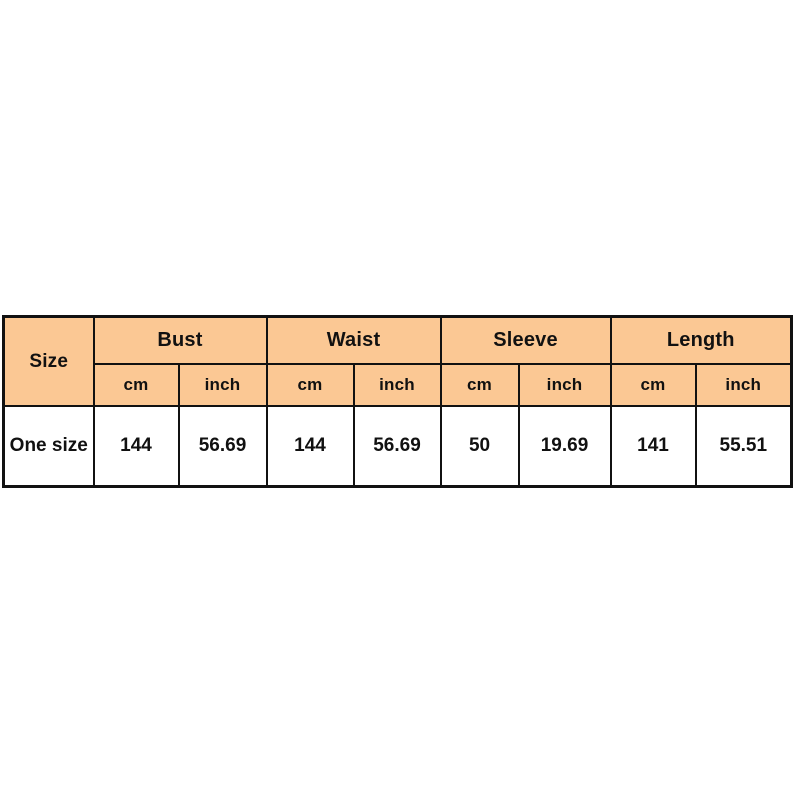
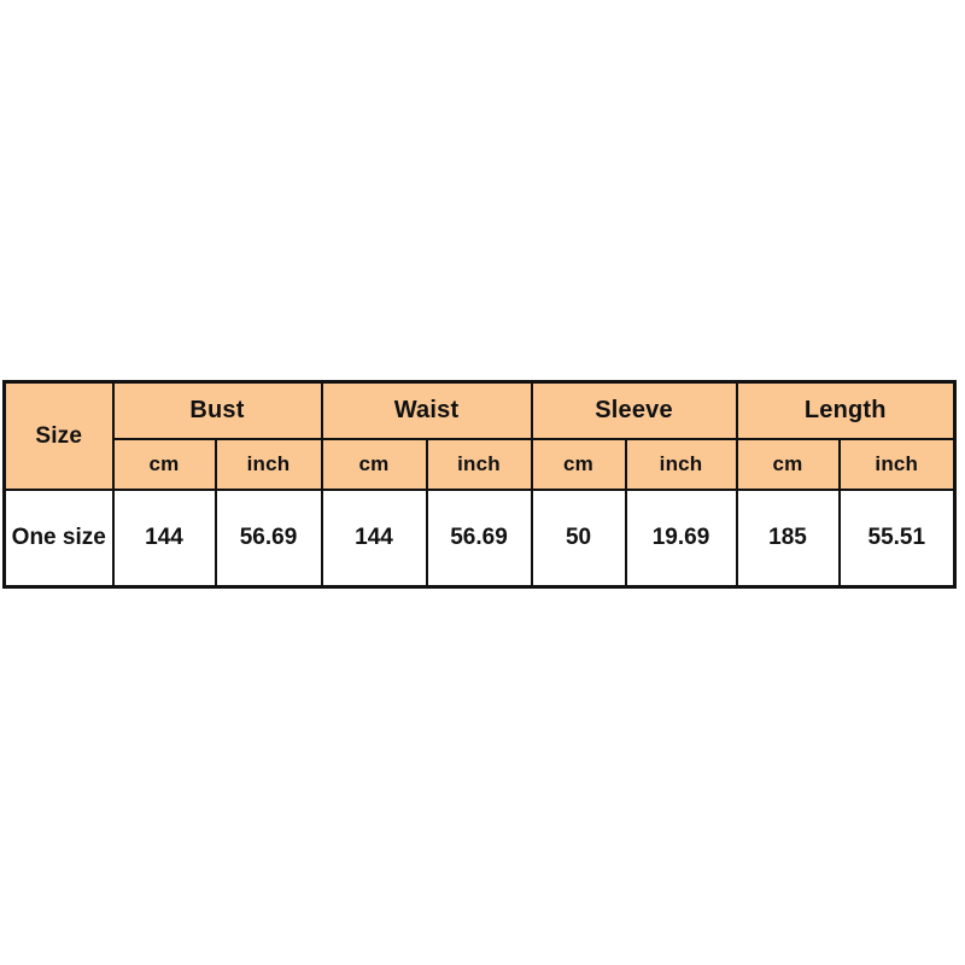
  Size	Bust	Waist	Sleeve	Length
  cm	inch	cm	inch	cm	inch	cm	inch
- One size	144	56.69	144	56.69	50	19.69	141	55.51
+ One size	144	56.69	144	56.69	50	19.69	185	55.51
